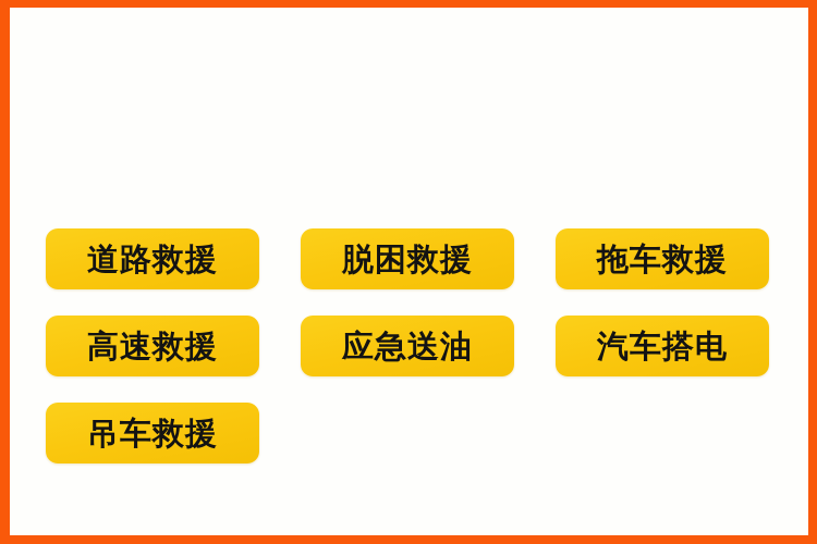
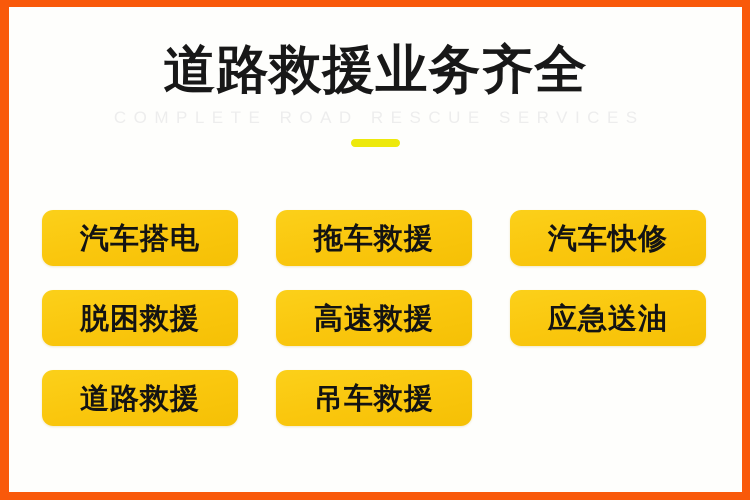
+ 道路救援业务齐全
- 道路救援
+ 汽车搭电
- 脱困救援
+ 拖车救援
+ 汽车快修
- 拖车救援
+ 脱困救援
  高速救援
  应急送油
- 汽车搭电
+ 道路救援
  吊车救援
